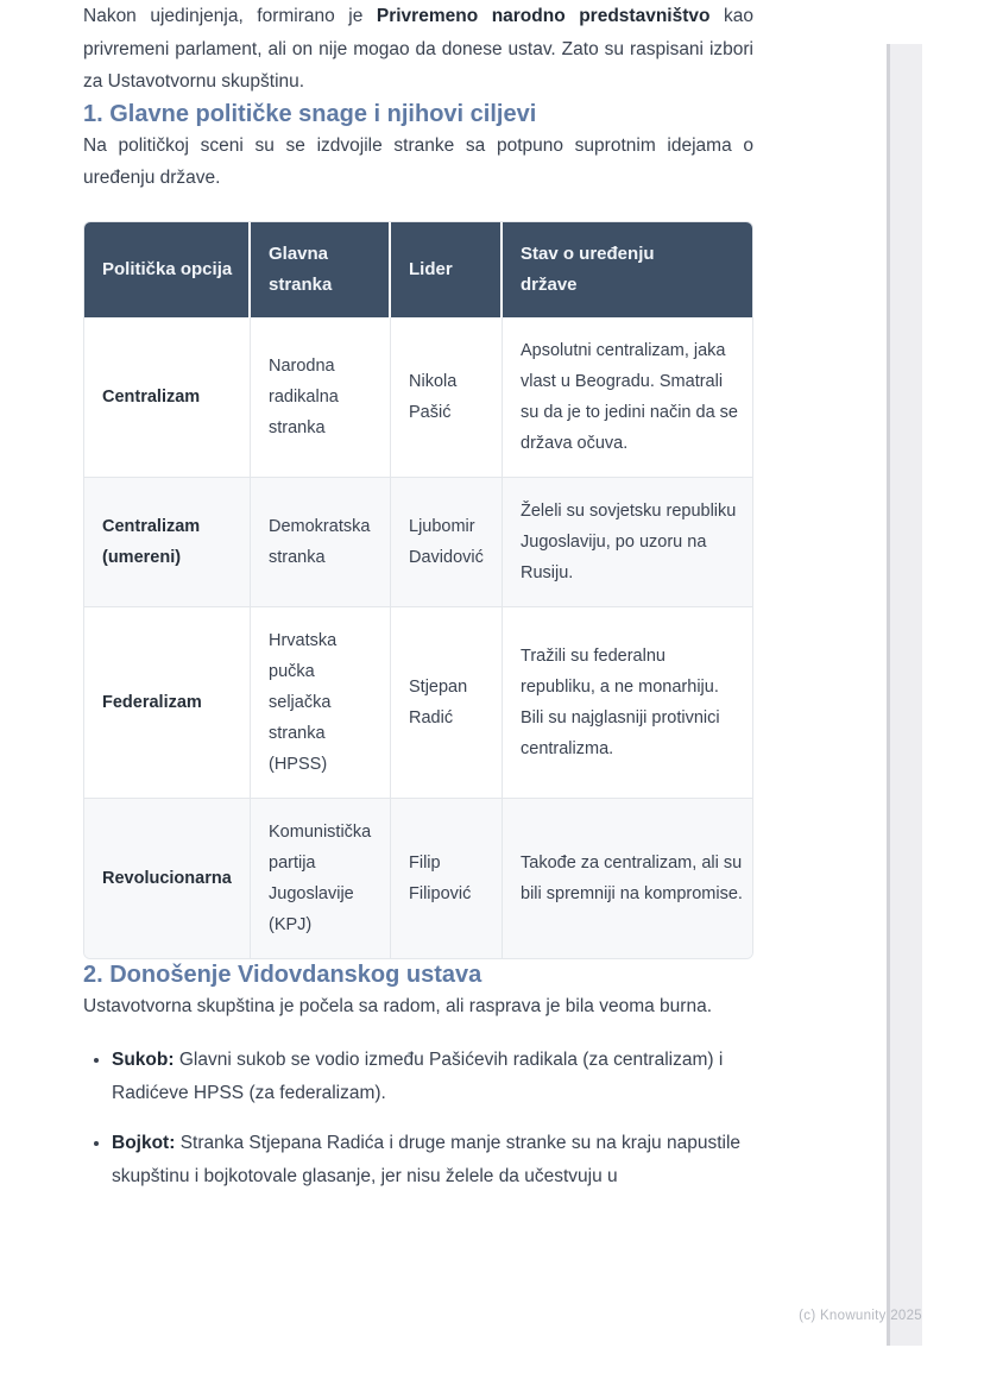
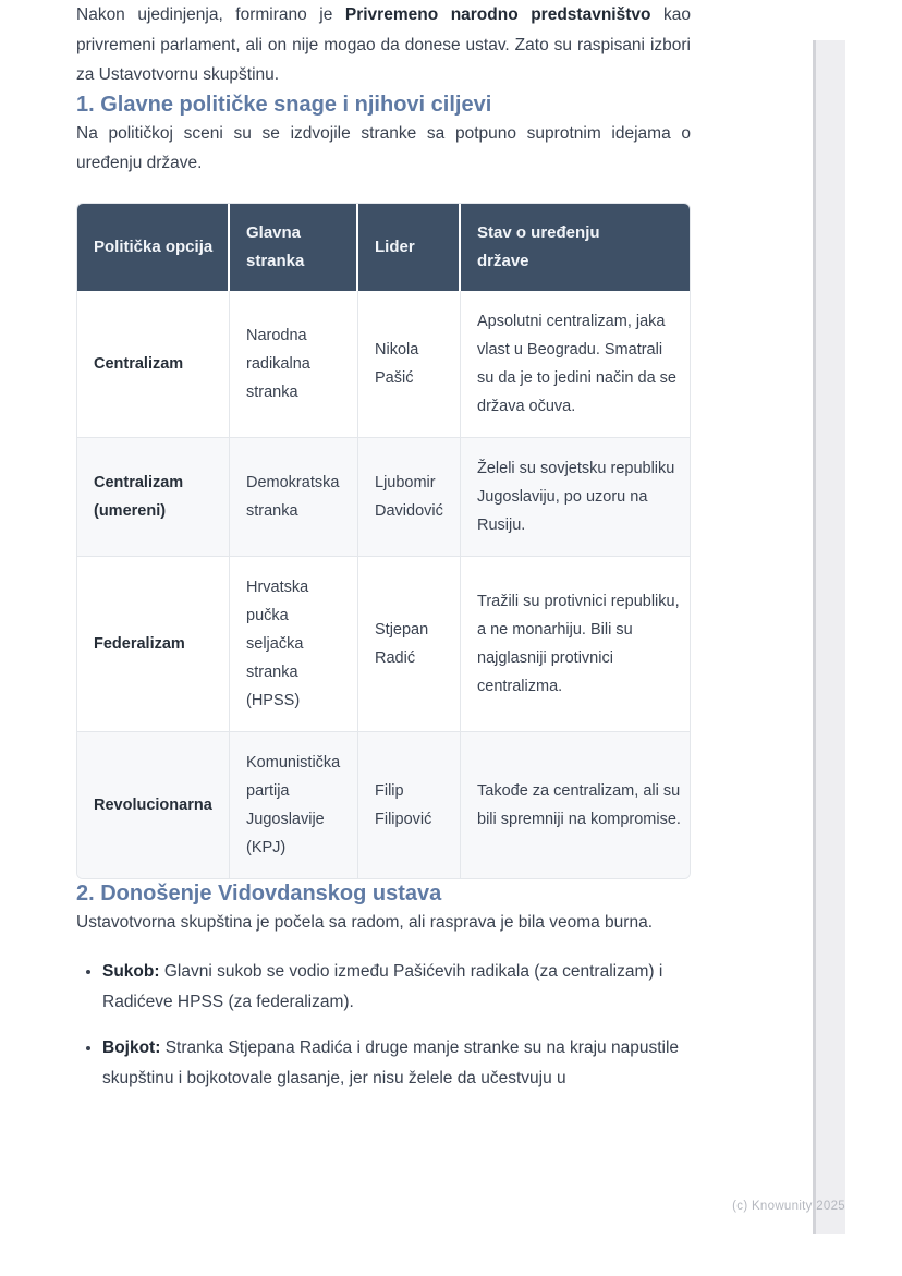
  Nakon ujedinjenja, formirano je Privremeno narodno predstavništvo kao privremeni parlament, ali on nije mogao da donese ustav. Zato su raspisani izbori za Ustavotvornu skupštinu.
  1. Glavne političke snage i njihovi ciljevi
  Na političkoj sceni su se izdvojile stranke sa potpuno suprotnim idejama o uređenju države.
  Politička opcija	Glavna stranka	Lider	Stav o uređenju države
  Centralizam	Narodna radikalna stranka	Nikola Pašić	Apsolutni centralizam, jaka vlast u Beogradu. Smatrali su da je to jedini način da se država očuva.
  Centralizam (umereni)	Demokratska stranka	Ljubomir Davidović	Želeli su sovjetsku republiku Jugoslaviju, po uzoru na Rusiju.
- Federalizam	Hrvatska pučka seljačka stranka (HPSS)	Stjepan Radić	Tražili su federalnu republiku, a ne monarhiju. Bili su najglasniji protivnici centralizma.
+ Federalizam	Hrvatska pučka seljačka stranka (HPSS)	Stjepan Radić	Tražili su protivnici republiku, a ne monarhiju. Bili su najglasniji protivnici centralizma.
  Revolucionarna	Komunistička partija Jugoslavije (KPJ)	Filip Filipović	Takođe za centralizam, ali su bili spremniji na kompromise.
  2. Donošenje Vidovdanskog ustava
  Ustavotvorna skupština je počela sa radom, ali rasprava je bila veoma burna.
  Sukob: Glavni sukob se vodio između Pašićevih radikala (za centralizam) i Radićeve HPSS (za federalizam).
  Bojkot: Stranka Stjepana Radića i druge manje stranke su na kraju napustile skupštinu i bojkotovale glasanje, jer nisu želele da učestvuju u
  (c) Knowunity 2025
